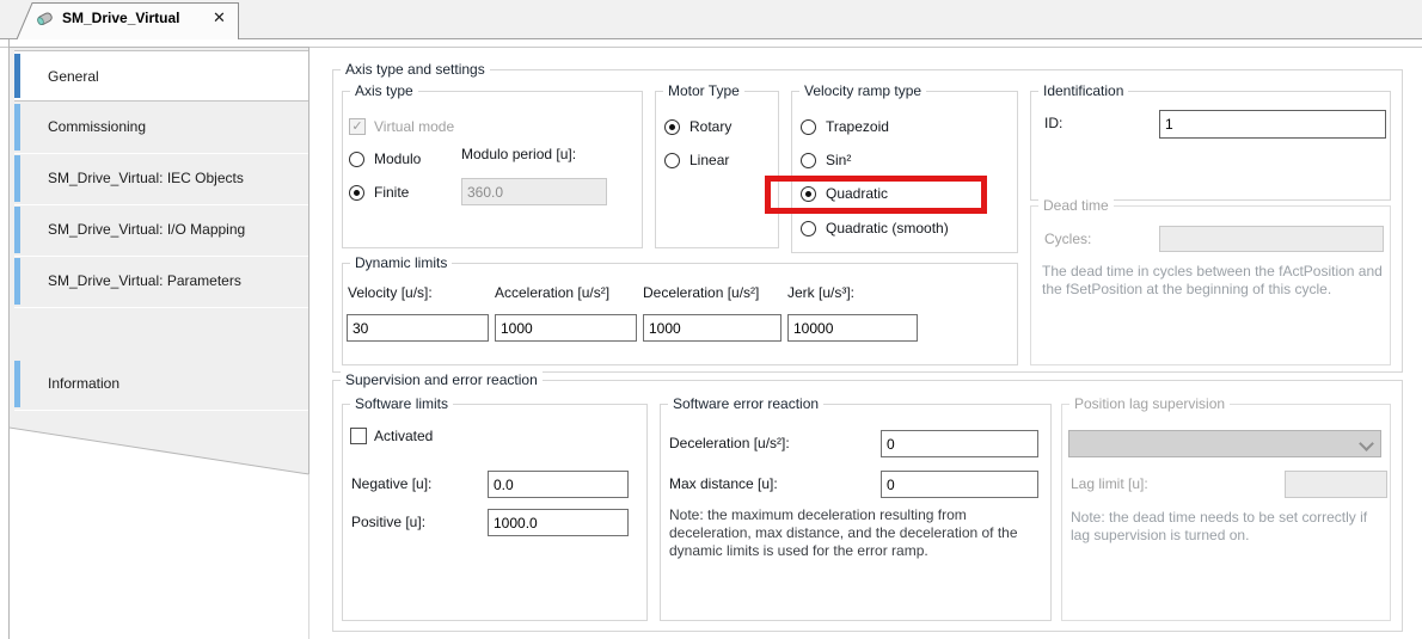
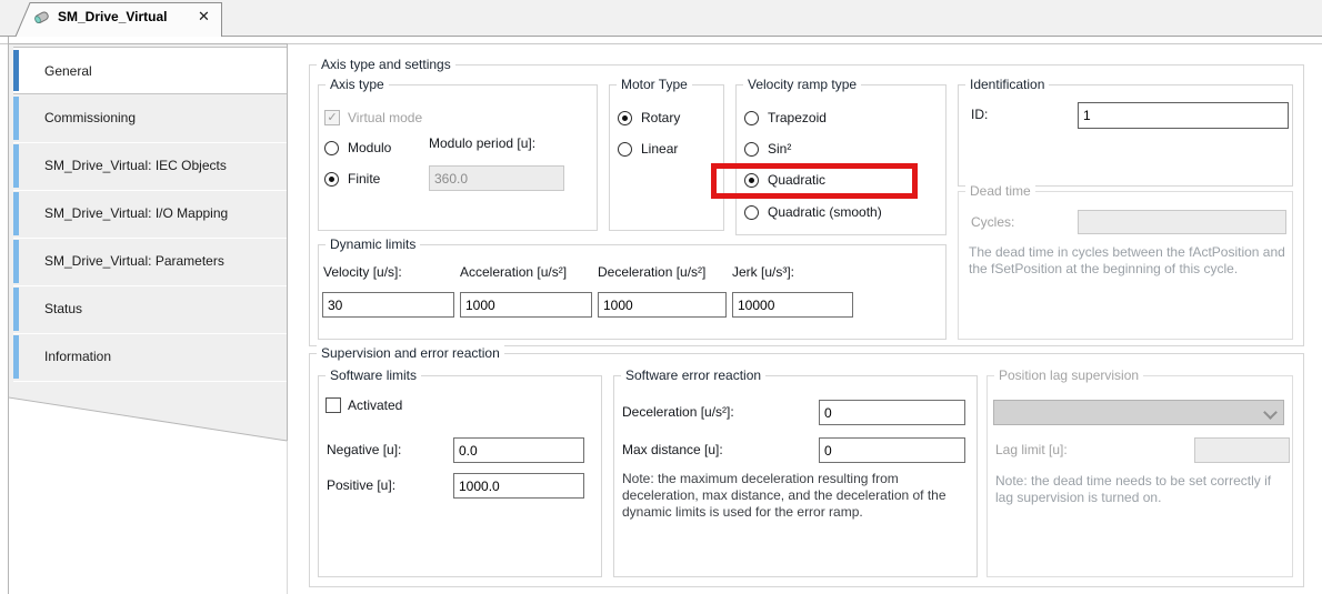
  SM_Drive_Virtual
  ✕
  General
  Commissioning
  SM_Drive_Virtual: IEC Objects
  SM_Drive_Virtual: I/O Mapping
  SM_Drive_Virtual: Parameters
+ Status
  Information
  Axis type and settings
  Axis type
  Virtual mode
  Modulo
  Modulo period [u]:
  Finite
  360.0
  Motor Type
  Rotary
  Linear
  Velocity ramp type
  Trapezoid
  Sin²
  Quadratic
  Quadratic (smooth)
  Identification
  ID:
  1
  Dead time
  Cycles:
  The dead time in cycles between the fActPosition and the fSetPosition at the beginning of this cycle.
  Dynamic limits
  Velocity [u/s]:
  Acceleration [u/s²]
  Deceleration [u/s²]
  Jerk [u/s³]:
  30
  1000
  1000
  10000
  Supervision and error reaction
  Software limits
  Activated
  Negative [u]:
  0.0
  Positive [u]:
  1000.0
  Software error reaction
  Deceleration [u/s²]:
  0
  Max distance [u]:
  0
  Note: the maximum deceleration resulting from deceleration, max distance, and the deceleration of the dynamic limits is used for the error ramp.
  Position lag supervision
  Lag limit [u]:
  Note: the dead time needs to be set correctly if lag supervision is turned on.
